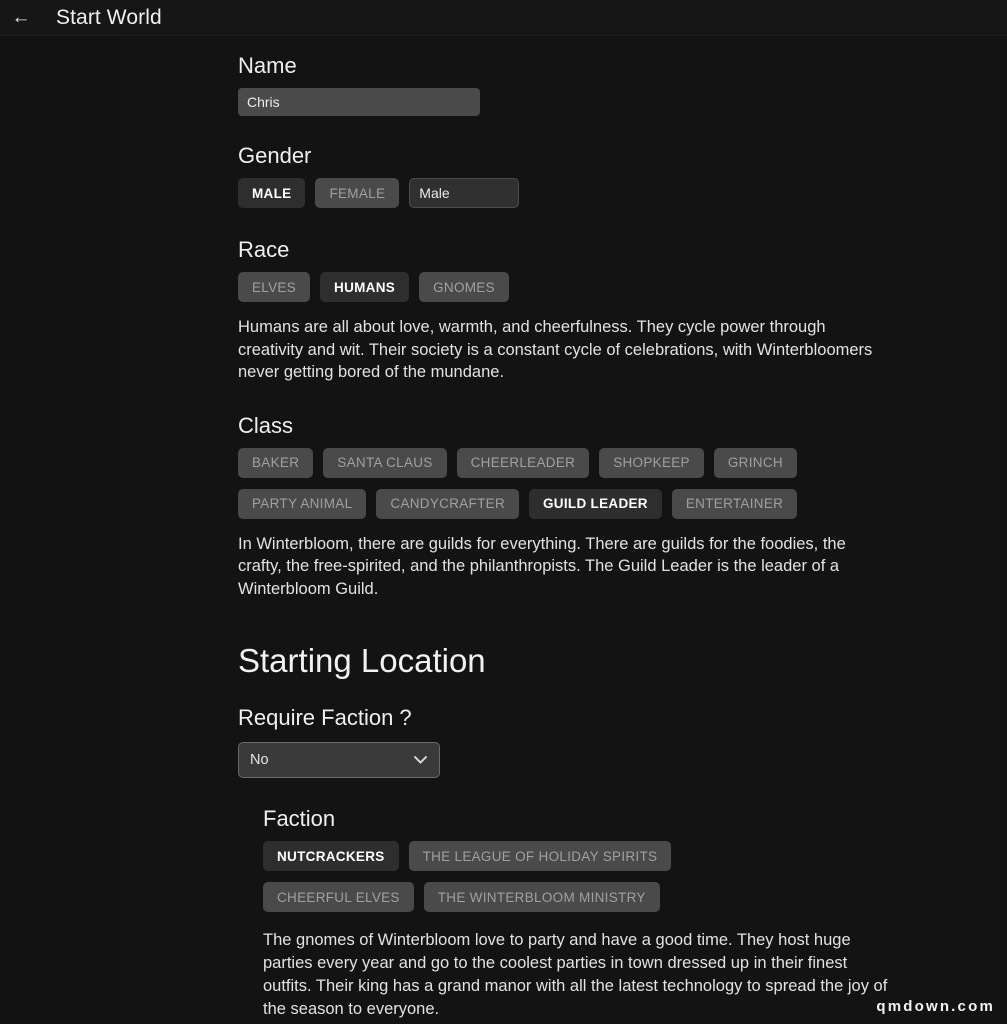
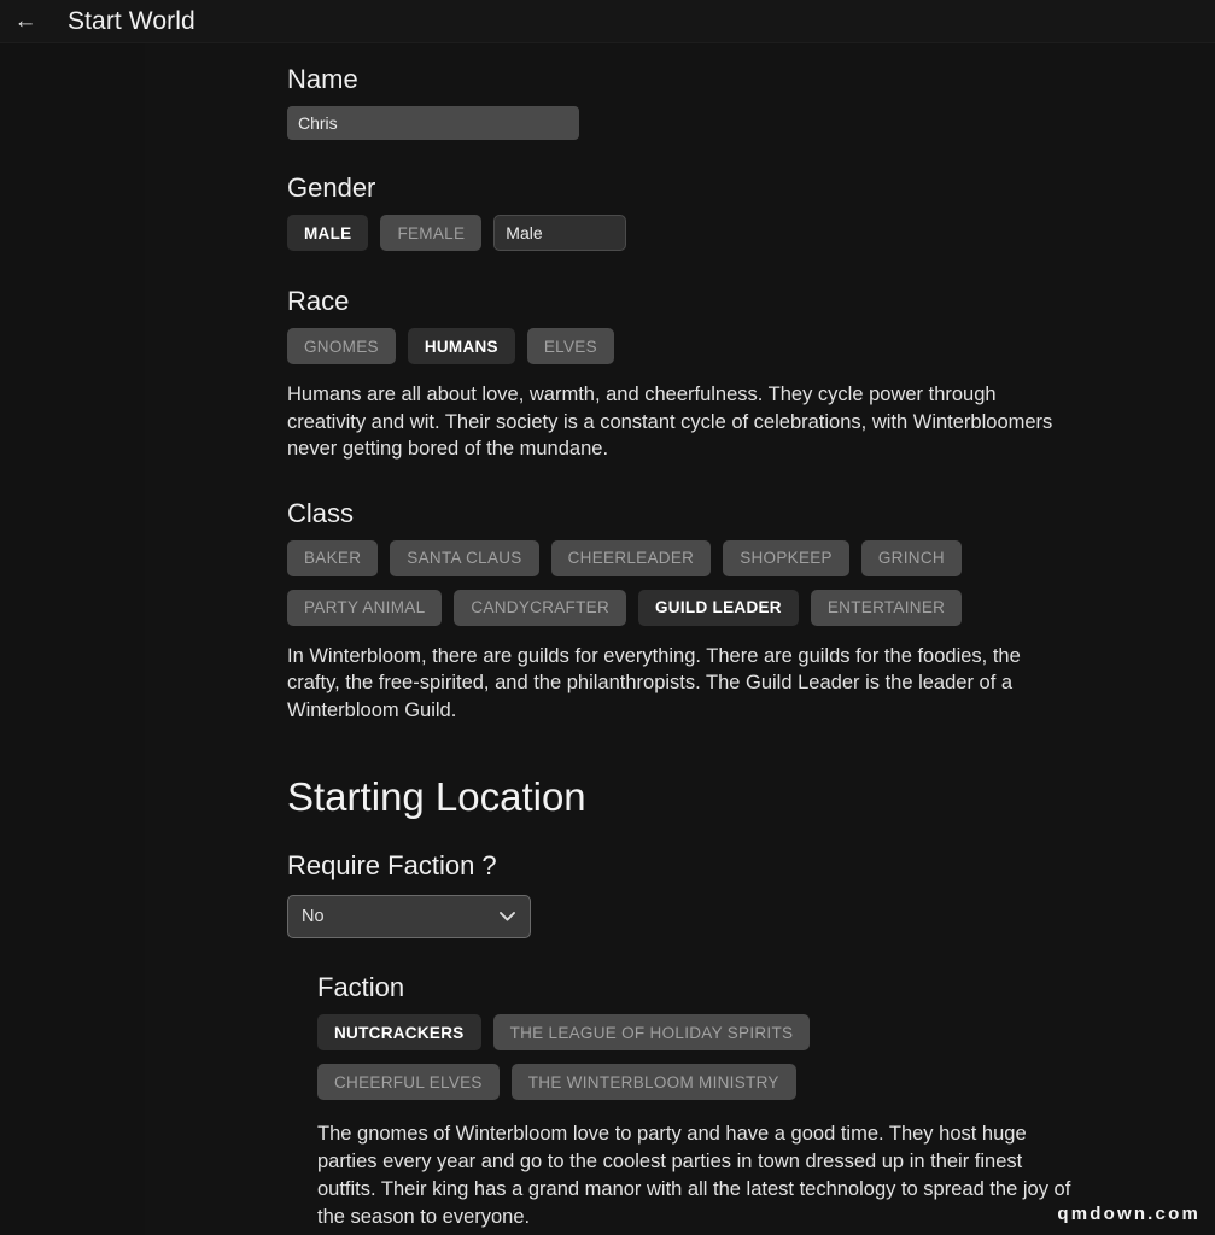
  ←
  Start World
  Name
  Chris
  Gender
  MALE
  FEMALE
  Male
  Race
- ELVES
+ GNOMES
  HUMANS
- GNOMES
+ ELVES
  Humans are all about love, warmth, and cheerfulness. They cycle power through creativity and wit. Their society is a constant cycle of celebrations, with Winterbloomers never getting bored of the mundane.
  Class
  BAKER
  SANTA CLAUS
  CHEERLEADER
  SHOPKEEP
  GRINCH
  PARTY ANIMAL
  CANDYCRAFTER
  GUILD LEADER
  ENTERTAINER
  In Winterbloom, there are guilds for everything. There are guilds for the foodies, the crafty, the free-spirited, and the philanthropists. The Guild Leader is the leader of a Winterbloom Guild.
  Starting Location
  Require Faction ?
  No
  Faction
  NUTCRACKERS
  THE LEAGUE OF HOLIDAY SPIRITS
  CHEERFUL ELVES
  THE WINTERBLOOM MINISTRY
  The gnomes of Winterbloom love to party and have a good time. They host huge parties every year and go to the coolest parties in town dressed up in their finest outfits. Their king has a grand manor with all the latest technology to spread the joy of the season to everyone.
  qmdown.com
